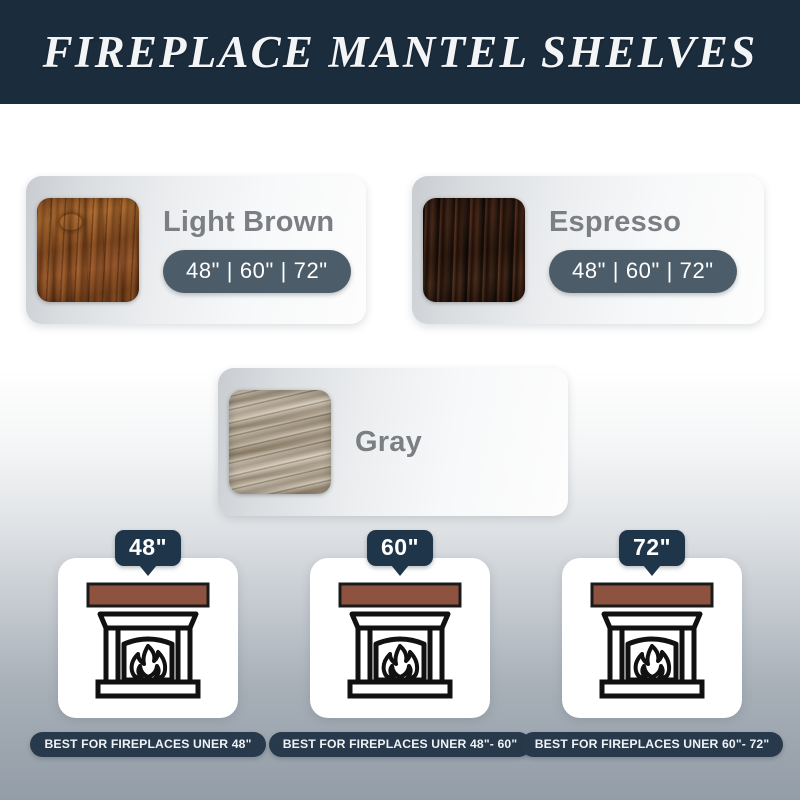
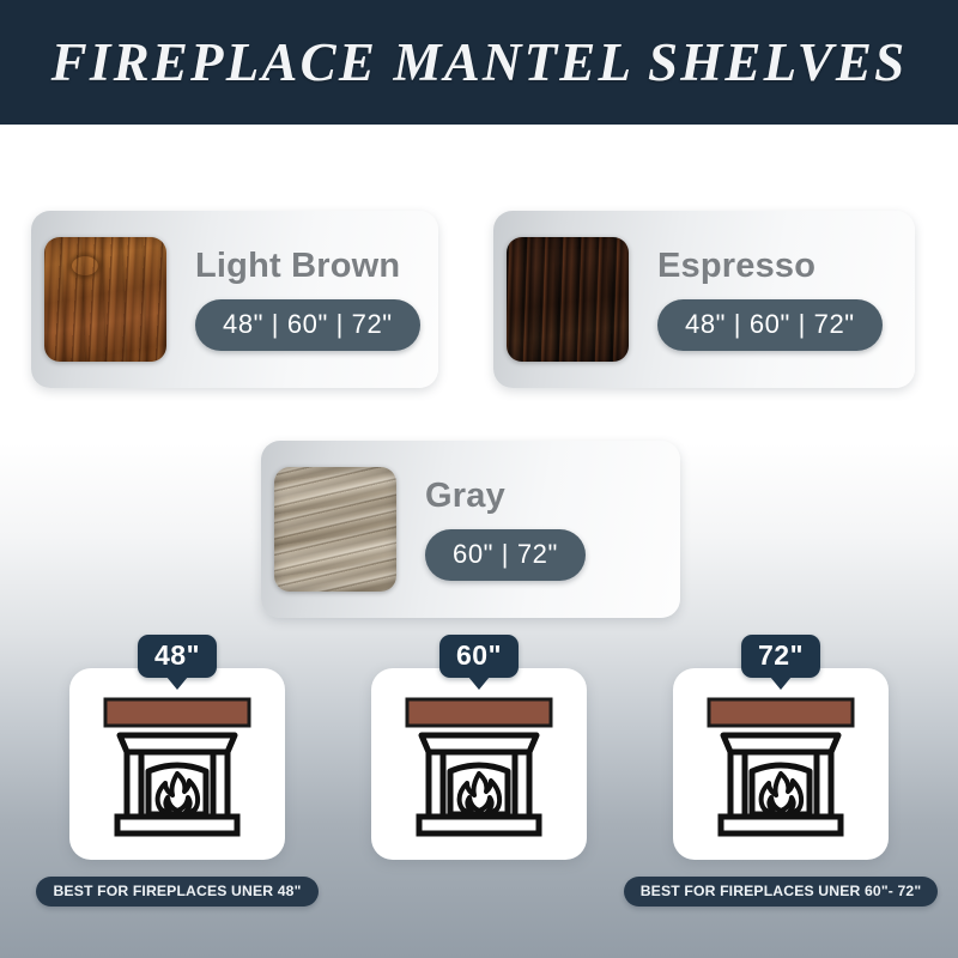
  FIREPLACE MANTEL SHELVES
  Light Brown
  48" | 60" | 72"
  Espresso
  48" | 60" | 72"
  Gray
+ 60" | 72"
  48"
  BEST FOR FIREPLACES UNER 48"
  60"
- BEST FOR FIREPLACES UNER 48"- 60"
  72"
  BEST FOR FIREPLACES UNER 60"- 72"
